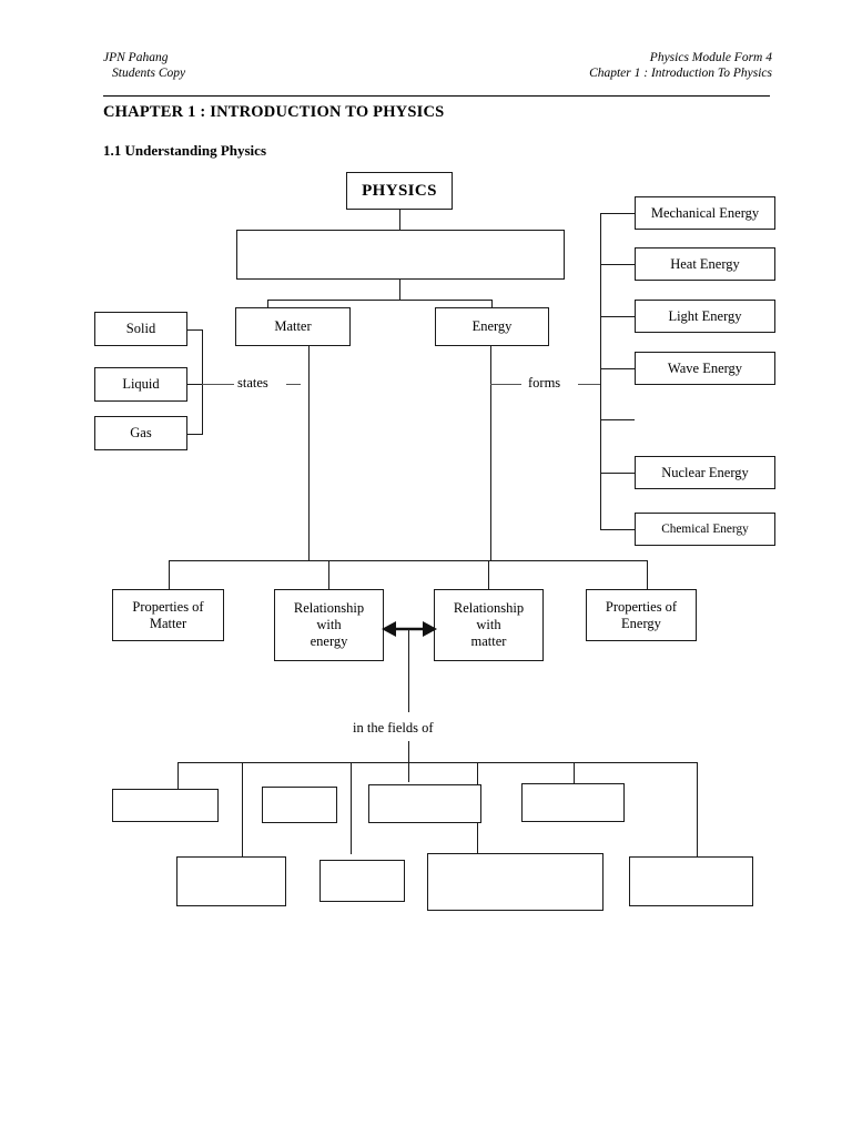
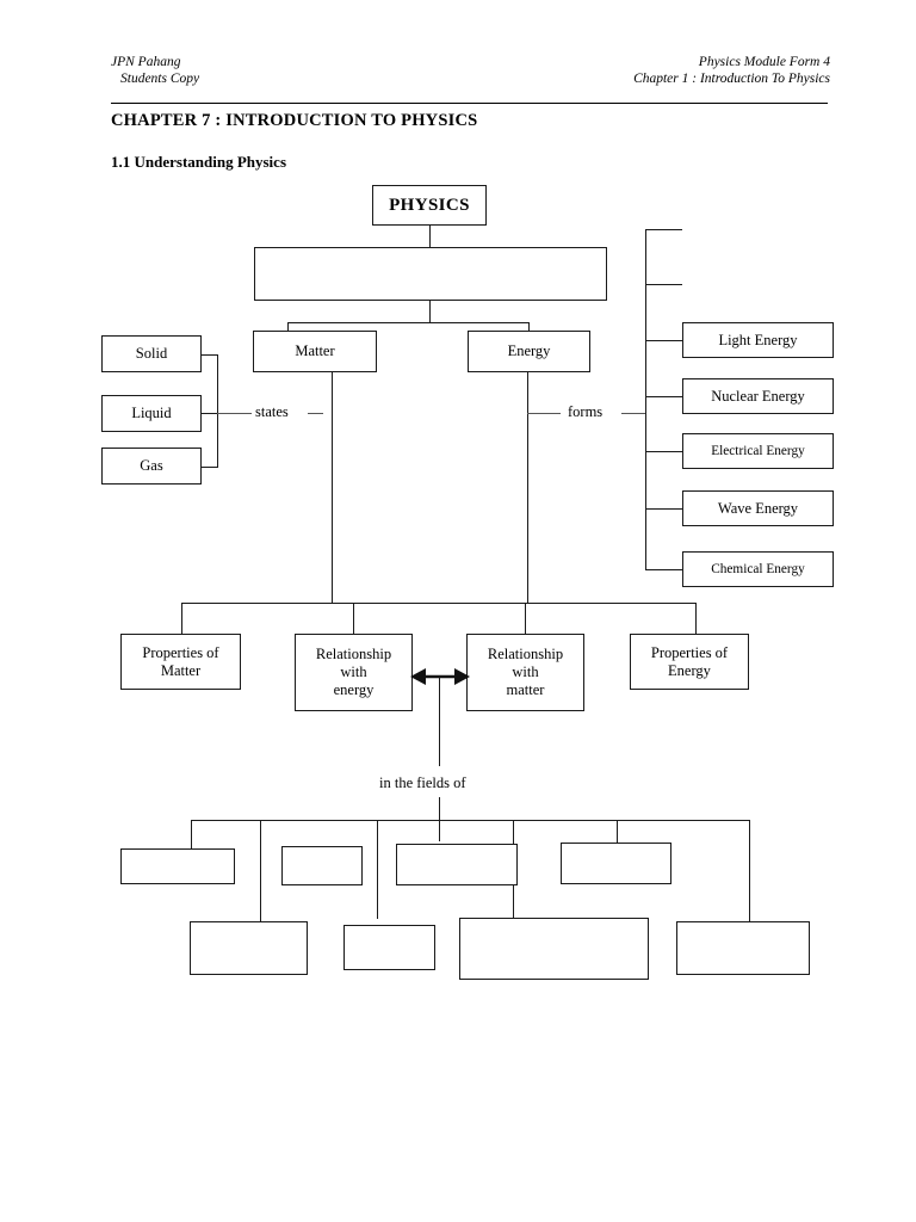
  JPN Pahang
  Students Copy
  Physics Module Form 4
  Chapter 1 : Introduction To Physics
- CHAPTER 1 : INTRODUCTION TO PHYSICS
+ CHAPTER 7 : INTRODUCTION TO PHYSICS
  1.1 Understanding Physics
  PHYSICS
  Matter
  Energy
  Solid
  Liquid
  Gas
  states
  forms
- Mechanical Energy
- Heat Energy
  Light Energy
- Wave Energy
+ Nuclear Energy
+ Electrical Energy
- Nuclear Energy
+ Wave Energy
  Chemical Energy
  Properties of
  Matter
  Relationship
  with
  energy
  Relationship
  with
  matter
  Properties of
  Energy
  in the fields of
